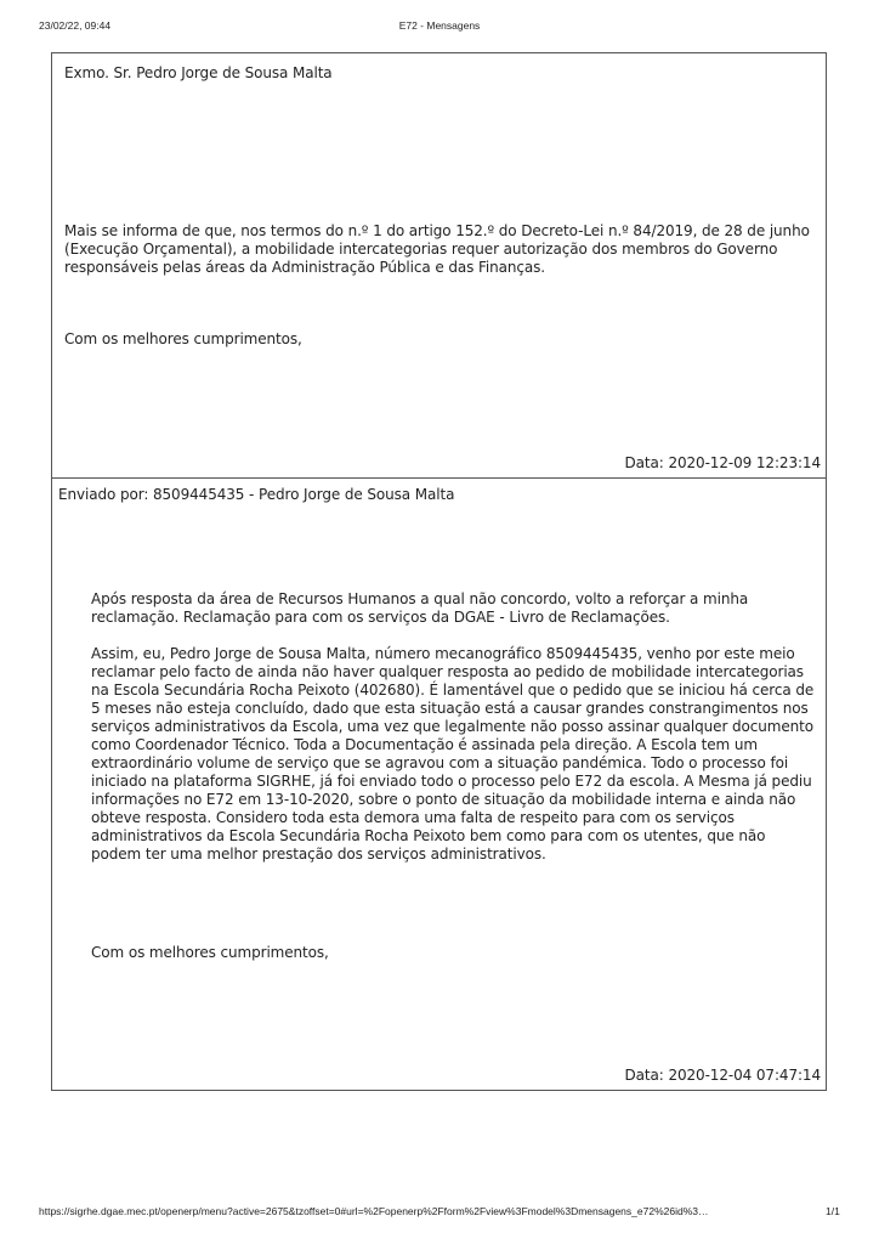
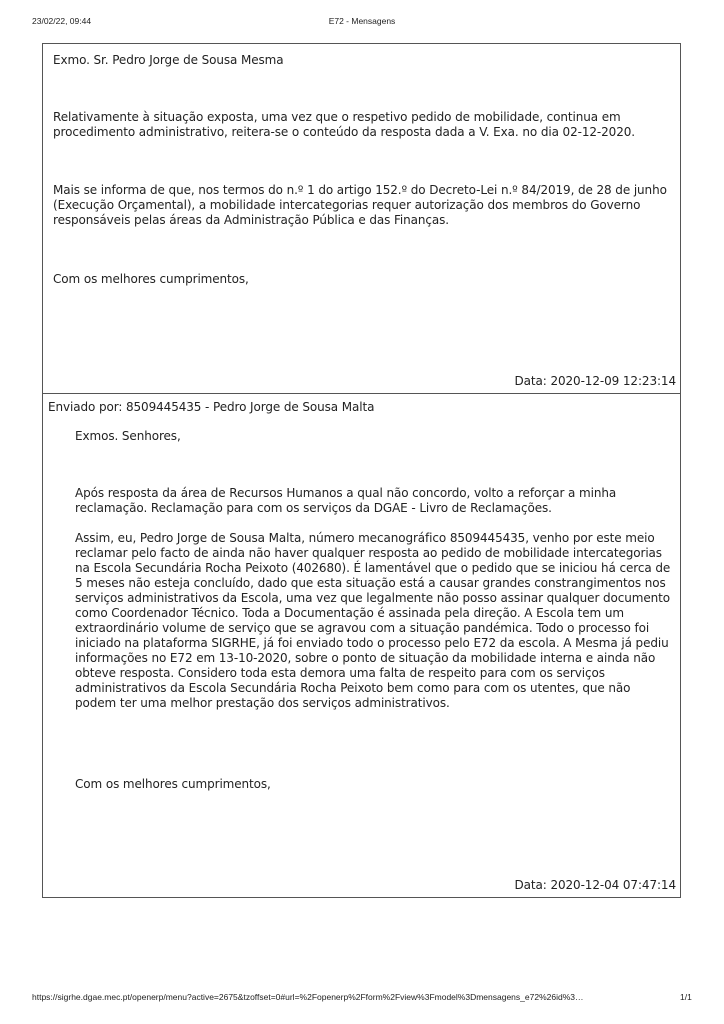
  23/02/22, 09:44
  E72 - Mensagens
- Exmo. Sr. Pedro Jorge de Sousa Malta
+ Exmo. Sr. Pedro Jorge de Sousa Mesma
+ Relativamente à situação exposta, uma vez que o respetivo pedido de mobilidade, continua em procedimento administrativo, reitera-se o conteúdo da resposta dada a V. Exa. no dia 02-12-2020.
  Mais se informa de que, nos termos do n.º 1 do artigo 152.º do Decreto-Lei n.º 84/2019, de 28 de junho (Execução Orçamental), a mobilidade intercategorias requer autorização dos membros do Governo responsáveis pelas áreas da Administração Pública e das Finanças.
  Com os melhores cumprimentos,
  Data: 2020-12-09 12:23:14
  Enviado por: 8509445435 - Pedro Jorge de Sousa Malta
+ Exmos. Senhores,
  Após resposta da área de Recursos Humanos a qual não concordo, volto a reforçar a minha reclamação. Reclamação para com os serviços da DGAE - Livro de Reclamações.
  Assim, eu, Pedro Jorge de Sousa Malta, número mecanográfico 8509445435, venho por este meio reclamar pelo facto de ainda não haver qualquer resposta ao pedido de mobilidade intercategorias na Escola Secundária Rocha Peixoto (402680). É lamentável que o pedido que se iniciou há cerca de 5 meses não esteja concluído, dado que esta situação está a causar grandes constrangimentos nos serviços administrativos da Escola, uma vez que legalmente não posso assinar qualquer documento como Coordenador Técnico. Toda a Documentação é assinada pela direção. A Escola tem um extraordinário volume de serviço que se agravou com a situação pandémica. Todo o processo foi iniciado na plataforma SIGRHE, já foi enviado todo o processo pelo E72 da escola. A Mesma já pediu informações no E72 em 13-10-2020, sobre o ponto de situação da mobilidade interna e ainda não obteve resposta. Considero toda esta demora uma falta de respeito para com os serviços administrativos da Escola Secundária Rocha Peixoto bem como para com os utentes, que não podem ter uma melhor prestação dos serviços administrativos.
  Com os melhores cumprimentos,
  Data: 2020-12-04 07:47:14
  https://sigrhe.dgae.mec.pt/openerp/menu?active=2675&tzoffset=0#url=%2Fopenerp%2Fform%2Fview%3Fmodel%3Dmensagens_e72%26id%3…
  1/1
